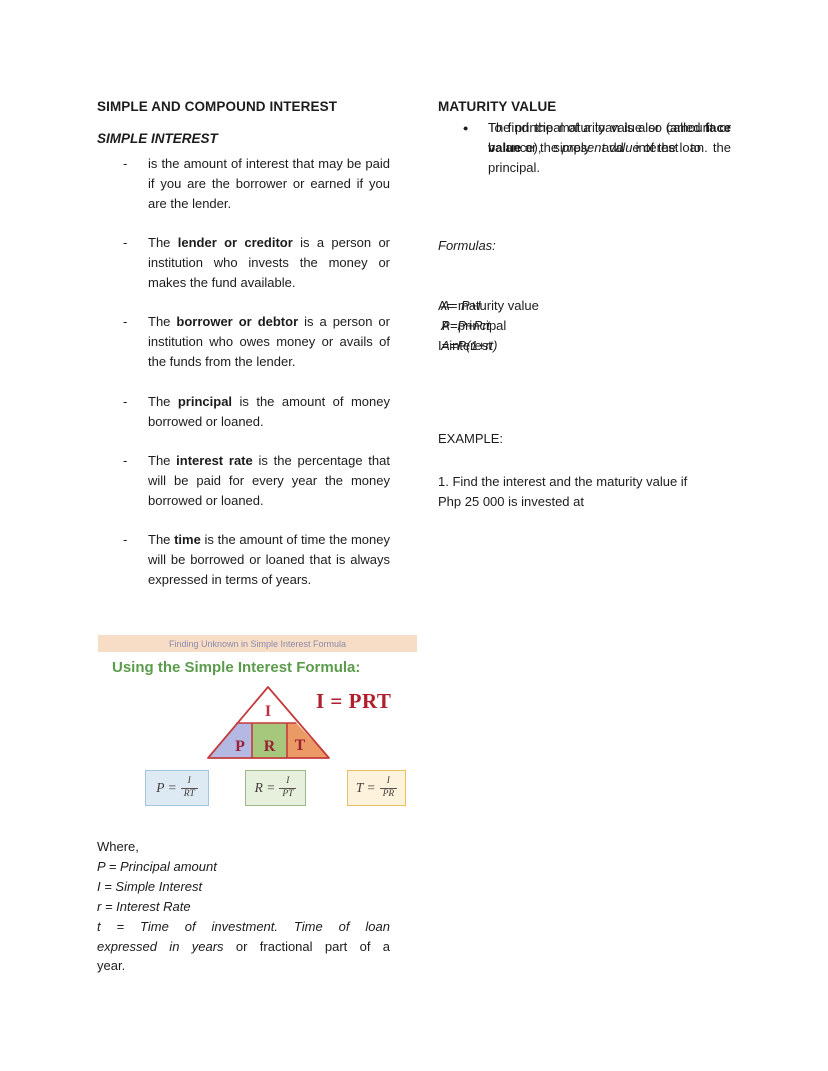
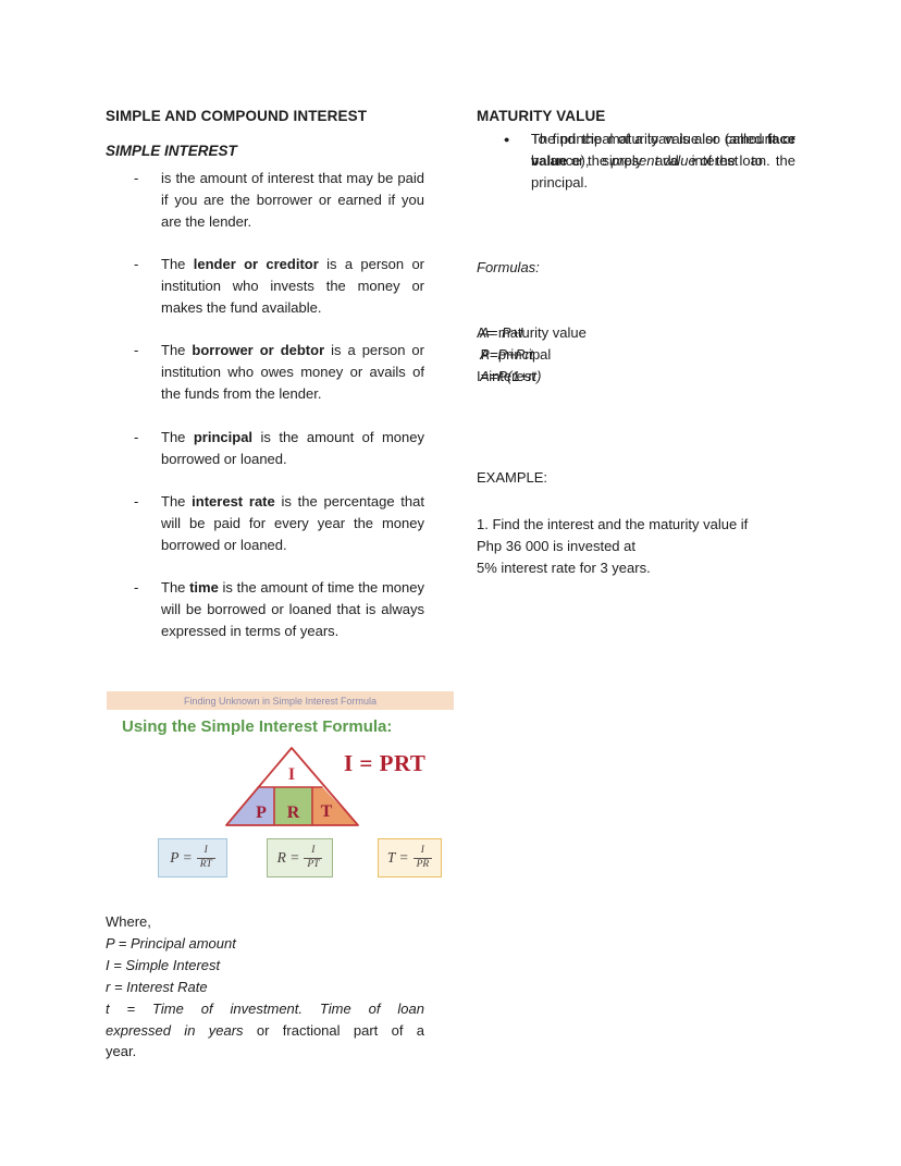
  SIMPLE AND COMPOUND INTEREST
  SIMPLE INTEREST
  -
  is the amount of interest that may be paid if you are the borrower or earned if you are the lender.
  -
  The lender or creditor is a person or institution who invests the money or makes the fund available.
  -
  The borrower or debtor is a person or institution who owes money or avails of the funds from the lender.
  -
  The principal is the amount of money borrowed or loaned.
  -
  The interest rate is the percentage that will be paid for every year the money borrowed or loaned.
  -
  The time is the amount of time the money will be borrowed or loaned that is always expressed in terms of years.
  Finding Unknown in Simple Interest Formula
  Using the Simple Interest Formula:
  I
  P
  R
  T
  I = PRT
  P =
  I
  RT
  R =
  I
  PT
  T =
  I
  PR
  Where,
  P = Principal amount
  I = Simple Interest
  r = Interest Rate
  t = Time of investment. Time of loan
  expressed in years or fractional part of a
  year.
  MATURITY VALUE
  -
  To find the maturity value or (amount or balance), simply add interest to the principal.
  Formulas:
  A= P+I
  A=P+Prt
  A=P(1+rt)
  A= maturity value
  P=principal
  I=interest
  ●
  The principal of a loan is also called face value or the present value of the loan.
  EXAMPLE:
  1. Find the interest and the maturity value if
- Php 25 000 is invested at
+ Php 36 000 is invested at
+ 5% interest rate for 3 years.
